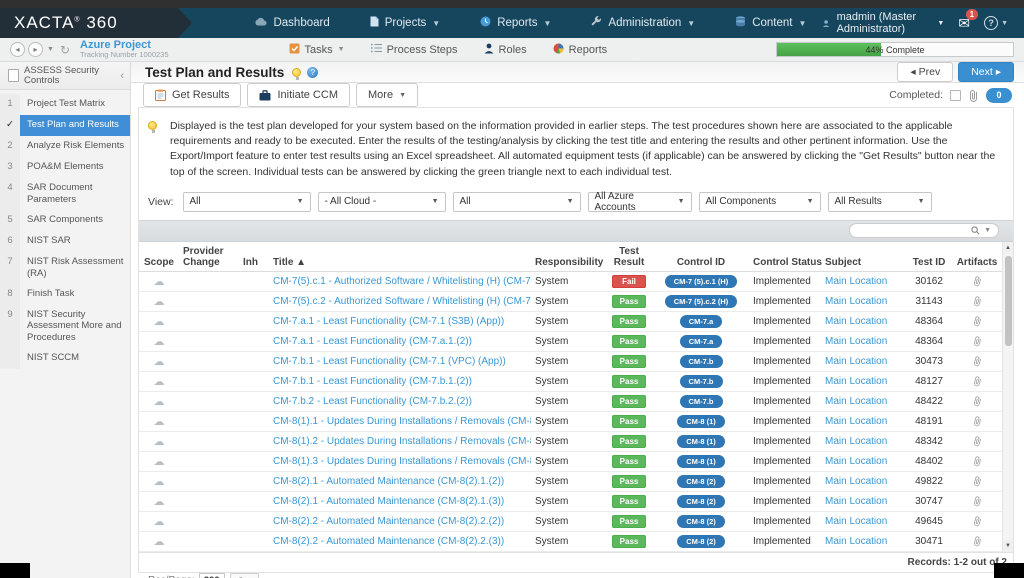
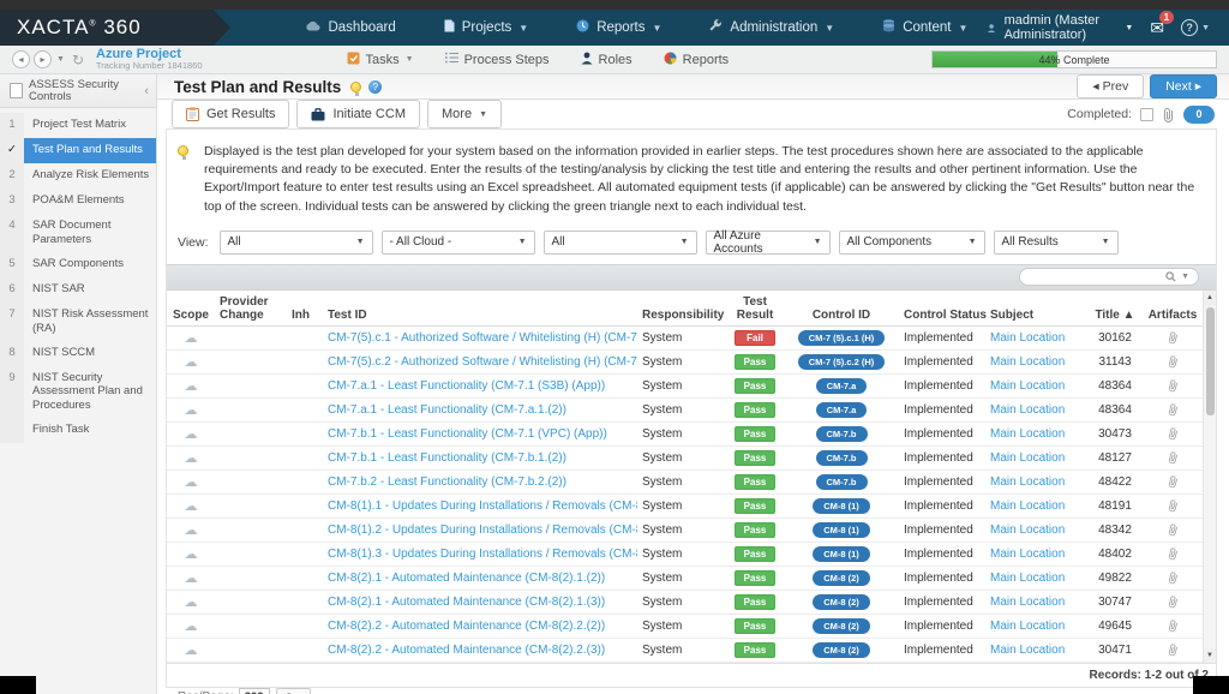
  XACTA 360
  Dashboard
  Projects
  ▼
  Reports
  ▼
  Administration
  ▼
  Content
  ▼
  madmin (Master Administrator)
  ✉
  1
  ?
  ◂
  ▸
  ↻
  Azure Project
- Tracking Number 1000235
+ Tracking Number 1841860
  Tasks
  Process Steps
  Roles
  Reports
  44% Complete
  ASSESS Security Controls
  ‹
  1
  Project Test Matrix
  ✓
  Test Plan and Results
  2
  Analyze Risk Elements
  3
  POA&M Elements
  4
  SAR Document Parameters
  5
  SAR Components
  6
  NIST SAR
  7
  NIST Risk Assessment (RA)
  8
- Finish Task
+ NIST SCCM
  9
- NIST Security Assessment More and Procedures
+ NIST Security Assessment Plan and Procedures
- NIST SCCM
+ Finish Task
  Test Plan and Results
  ?
  ◂ Prev
  Next ▸
  Get Results
  Initiate CCM
  More
  Completed:
  0
  Displayed is the test plan developed for your system based on the information provided in earlier steps. The test procedures shown here are associated to the applicable requirements and ready to be executed. Enter the results of the testing/analysis by clicking the test title and entering the results and other pertinent information. Use the Export/Import feature to enter test results using an Excel spreadsheet. All automated equipment tests (if applicable) can be answered by clicking the "Get Results" button near the top of the screen. Individual tests can be answered by clicking the green triangle next to each individual test.
  View:
  All
  - All Cloud -
  All
  All Azure Accounts
  All Components
  All Results
  Scope
  Provider
  Change
  Inh
- Title ▲
+ Test ID
  Responsibility
  Test
  Result
  Control ID
  Control Status
  Subject
- Test ID
+ Title ▲
  Artifacts
  ☁
  CM-7(5).c.1 - Authorized Software / Whitelisting (H) (CM-7
  System
  Fail
  CM-7 (5).c.1 (H)
  Implemented
  Main Location
  30162
  ☁
  CM-7(5).c.2 - Authorized Software / Whitelisting (H) (CM-7
  System
  Pass
  CM-7 (5).c.2 (H)
  Implemented
  Main Location
  31143
  ☁
  CM-7.a.1 - Least Functionality (CM-7.1 (S3B) (App))
  System
  Pass
  CM-7.a
  Implemented
  Main Location
  48364
  ☁
  CM-7.a.1 - Least Functionality (CM-7.a.1.(2))
  System
  Pass
  CM-7.a
  Implemented
  Main Location
  48364
  ☁
  CM-7.b.1 - Least Functionality (CM-7.1 (VPC) (App))
  System
  Pass
  CM-7.b
  Implemented
  Main Location
  30473
  ☁
  CM-7.b.1 - Least Functionality (CM-7.b.1.(2))
  System
  Pass
  CM-7.b
  Implemented
  Main Location
  48127
  ☁
  CM-7.b.2 - Least Functionality (CM-7.b.2.(2))
  System
  Pass
  CM-7.b
  Implemented
  Main Location
  48422
  ☁
  CM-8(1).1 - Updates During Installations / Removals (CM-
  System
  Pass
  CM-8 (1)
  Implemented
  Main Location
  48191
  ☁
  CM-8(1).2 - Updates During Installations / Removals (CM-
  System
  Pass
  CM-8 (1)
  Implemented
  Main Location
  48342
  ☁
  CM-8(1).3 - Updates During Installations / Removals (CM-
  System
  Pass
  CM-8 (1)
  Implemented
  Main Location
  48402
  ☁
  CM-8(2).1 - Automated Maintenance (CM-8(2).1.(2))
  System
  Pass
  CM-8 (2)
  Implemented
  Main Location
  49822
  ☁
  CM-8(2).1 - Automated Maintenance (CM-8(2).1.(3))
  System
  Pass
  CM-8 (2)
  Implemented
  Main Location
  30747
  ☁
  CM-8(2).2 - Automated Maintenance (CM-8(2).2.(2))
  System
  Pass
  CM-8 (2)
  Implemented
  Main Location
  49645
  ☁
  CM-8(2).2 - Automated Maintenance (CM-8(2).2.(3))
  System
  Pass
  CM-8 (2)
  Implemented
  Main Location
  30471
  Records: 1-2 out o
